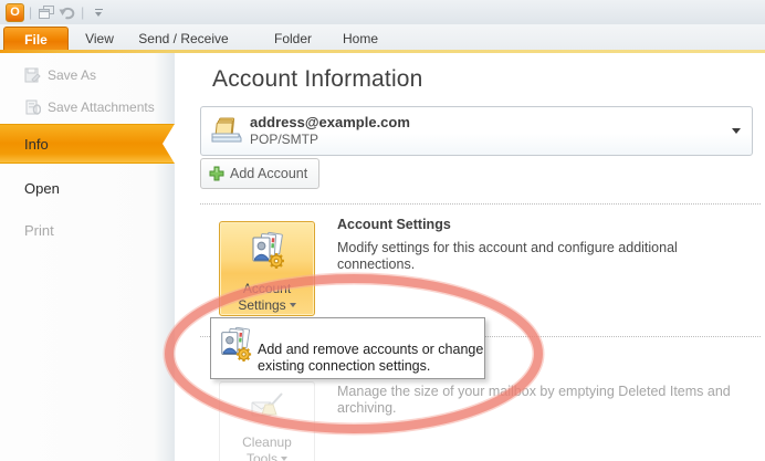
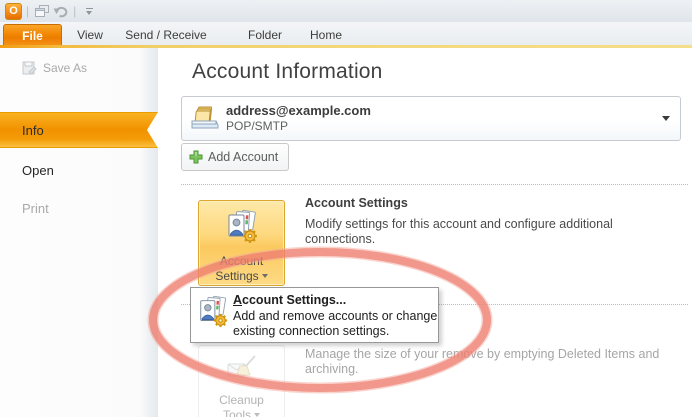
  O
  |
  |
  File
  View
  Send / Receive
  Folder
  Home
  Save As
- Save Attachments
  Info
  Open
  Print
  Account Information
  address@example.com
  POP/SMTP
  Add Account
  Account
  Settings
  Account Settings
  Modify settings for this account and configure additional
  connections.
+ Account Settings...
  Add and remove accounts or change
  existing connection settings.
  Cleanup
  Tools
- Manage the size of your mailbox by emptying Deleted Items and
+ Manage the size of your remove by emptying Deleted Items and
  archiving.
